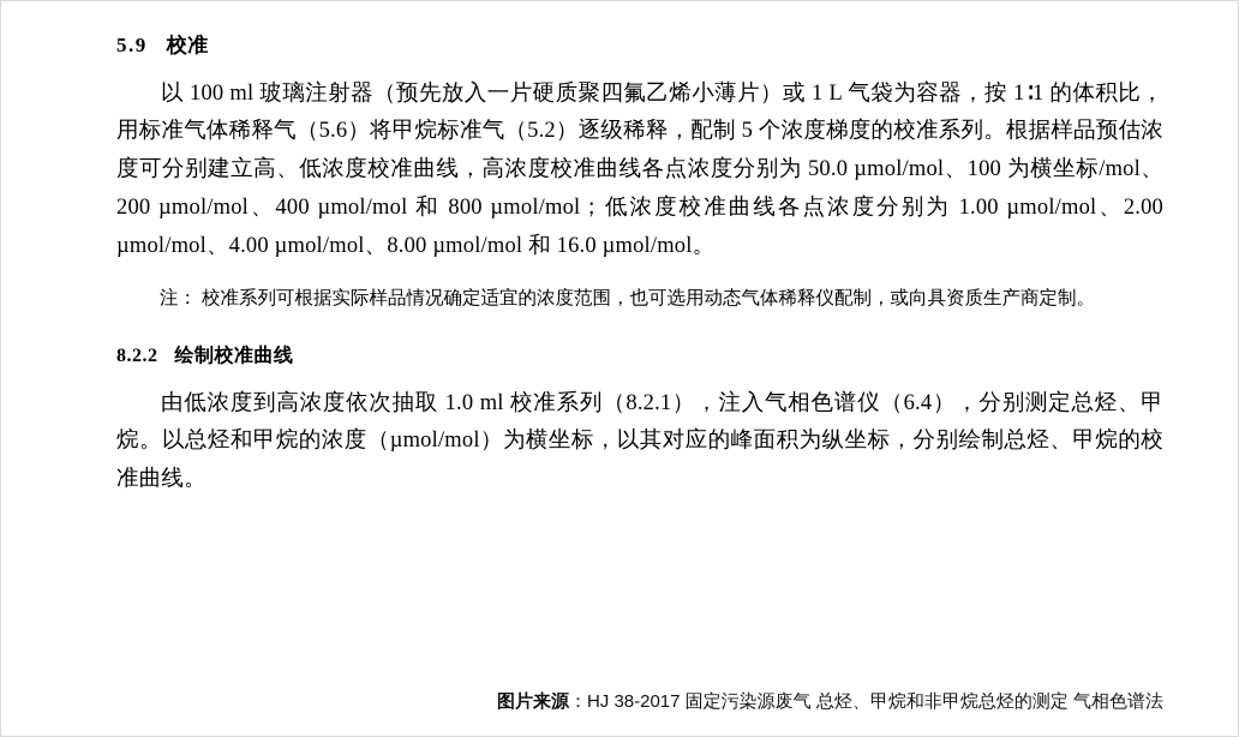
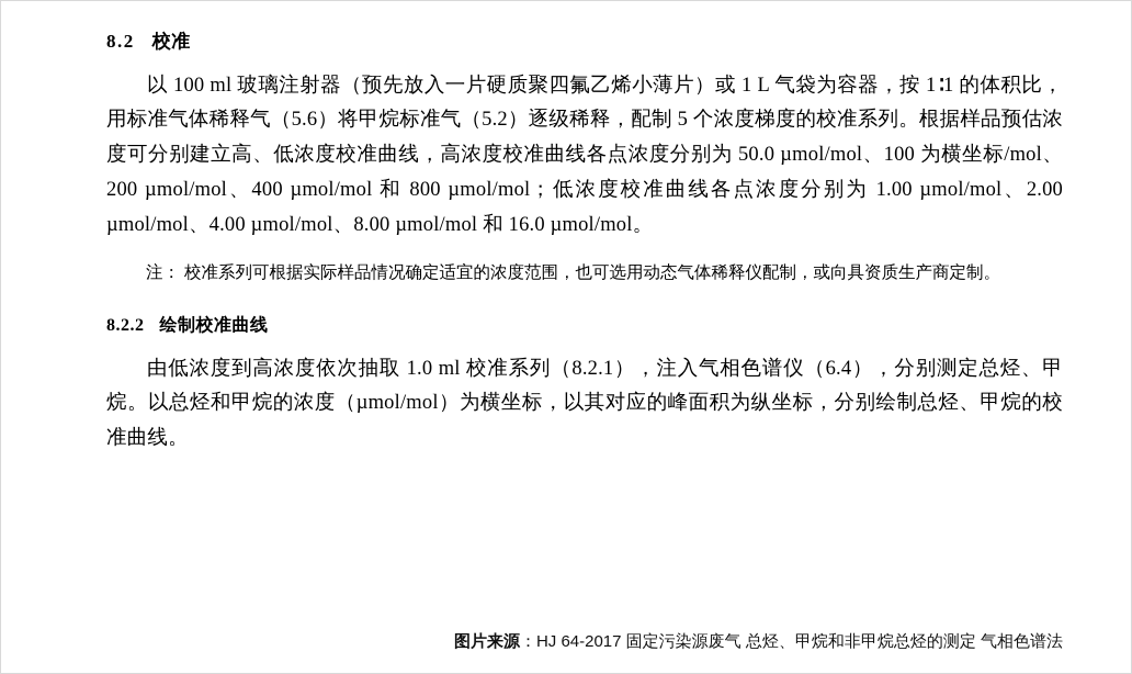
- 5.9 校准
+ 8.2 校准
  以 100 ml 玻璃注射器（预先放入一片硬质聚四氟乙烯小薄片）或 1 L 气袋为容器，按 1∶1 的体积比，用标准气体稀释气（5.6）将甲烷标准气（5.2）逐级稀释，配制 5 个浓度梯度的校准系列。根据样品预估浓度可分别建立高、低浓度校准曲线，高浓度校准曲线各点浓度分别为 50.0 µmol/mol、100 为横坐标/mol、200 µmol/mol、400 µmol/mol 和 800 µmol/mol；低浓度校准曲线各点浓度分别为 1.00 µmol/mol、2.00 µmol/mol、4.00 µmol/mol、8.00 µmol/mol 和 16.0 µmol/mol。
  注：
  校准系列可根据实际样品情况确定适宜的浓度范围，也可选用动态气体稀释仪配制，或向具资质生产商定制。
  8.2.2 绘制校准曲线
  由低浓度到高浓度依次抽取 1.0 ml 校准系列（8.2.1），注入气相色谱仪（6.4），分别测定总烃、甲烷。以总烃和甲烷的浓度（µmol/mol）为横坐标，以其对应的峰面积为纵坐标，分别绘制总烃、甲烷的校准曲线。
- 图片来源：HJ 38-2017 固定污染源废气 总烃、甲烷和非甲烷总烃的测定 气相色谱法
+ 图片来源：HJ 64-2017 固定污染源废气 总烃、甲烷和非甲烷总烃的测定 气相色谱法
